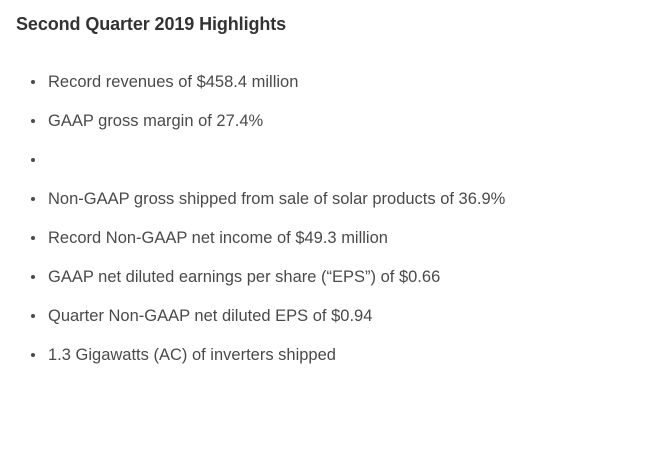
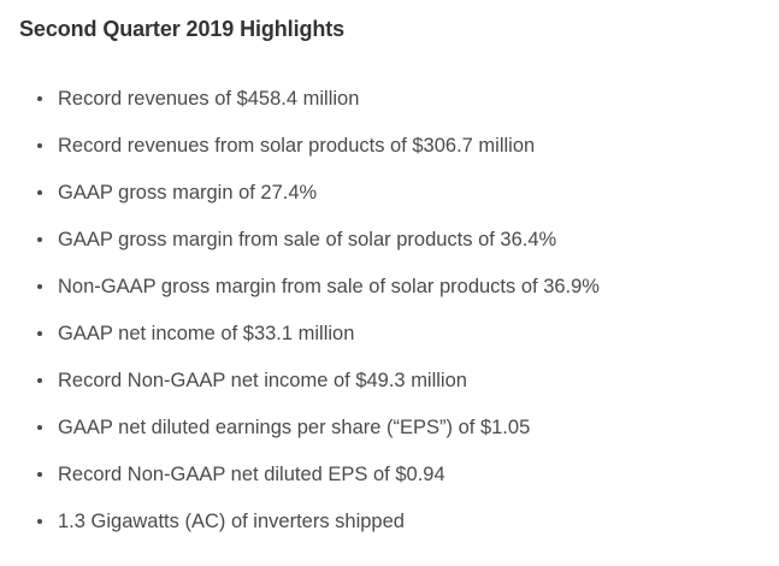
  Second Quarter 2019 Highlights
  Record revenues of $458.4 million
+ Record revenues from solar products of $306.7 million
  GAAP gross margin of 27.4%
+ GAAP gross margin from sale of solar products of 36.4%
- Non-GAAP gross shipped from sale of solar products of 36.9%
+ Non-GAAP gross margin from sale of solar products of 36.9%
+ GAAP net income of $33.1 million
  Record Non-GAAP net income of $49.3 million
- GAAP net diluted earnings per share (“EPS”) of $0.66
+ GAAP net diluted earnings per share (“EPS”) of $1.05
- Quarter Non-GAAP net diluted EPS of $0.94
+ Record Non-GAAP net diluted EPS of $0.94
  1.3 Gigawatts (AC) of inverters shipped
